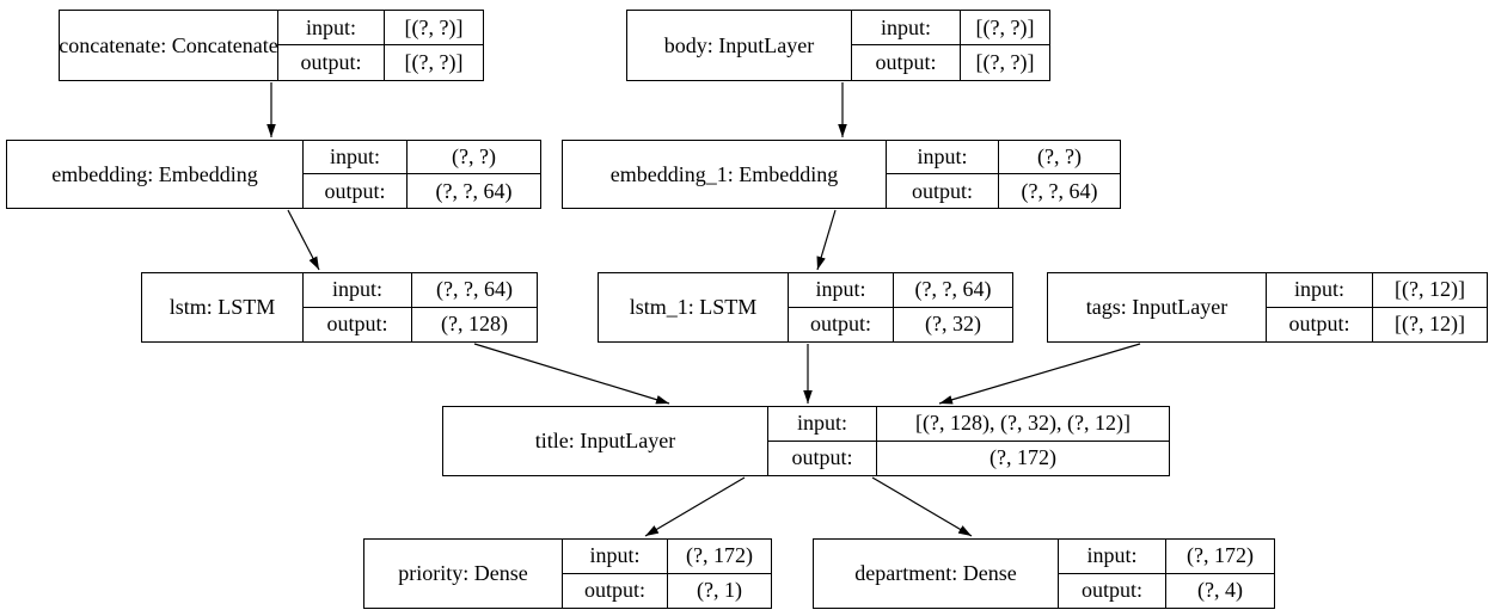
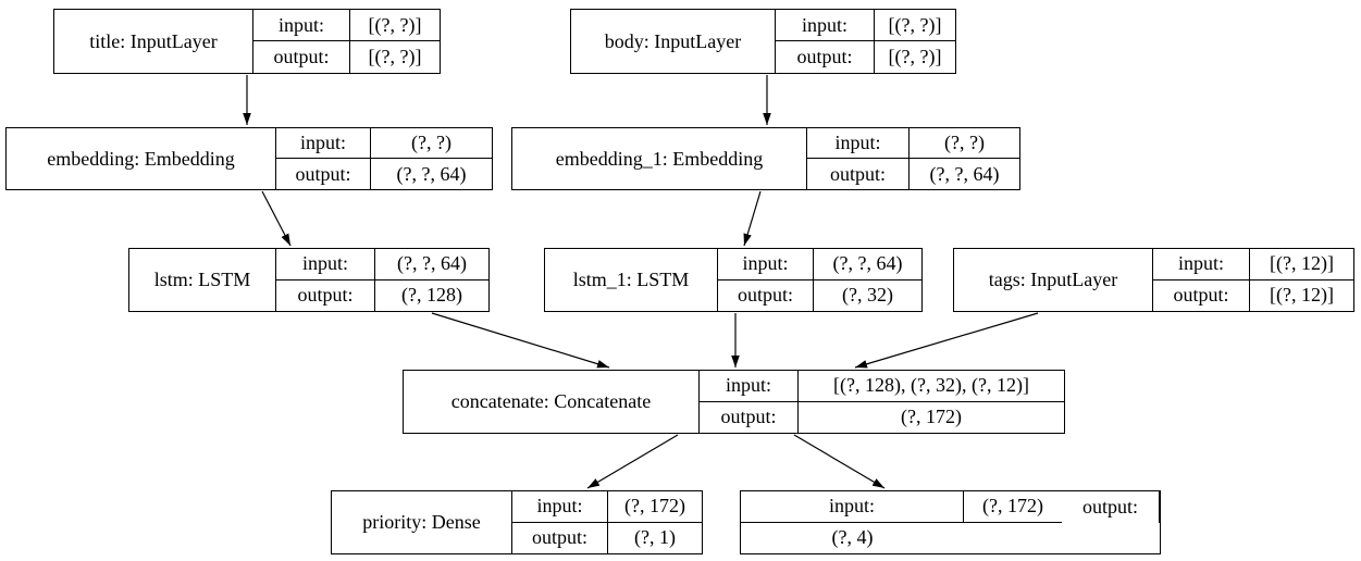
- concatenate: Concatenate
+ title: InputLayer
  input:
  [(?, ?)]
  output:
  [(?, ?)]
  body: InputLayer
  input:
  [(?, ?)]
  output:
  [(?, ?)]
  embedding: Embedding
  input:
  (?, ?)
  output:
  (?, ?, 64)
  embedding_1: Embedding
  input:
  (?, ?)
  output:
  (?, ?, 64)
  lstm: LSTM
  input:
  (?, ?, 64)
  output:
  (?, 128)
  lstm_1: LSTM
  input:
  (?, ?, 64)
  output:
  (?, 32)
  tags: InputLayer
  input:
  [(?, 12)]
  output:
  [(?, 12)]
- title: InputLayer
+ concatenate: Concatenate
  input:
  [(?, 128), (?, 32), (?, 12)]
  output:
  (?, 172)
  priority: Dense
  input:
  (?, 172)
  output:
  (?, 1)
- department: Dense
  input:
  (?, 172)
  output:
  (?, 4)
